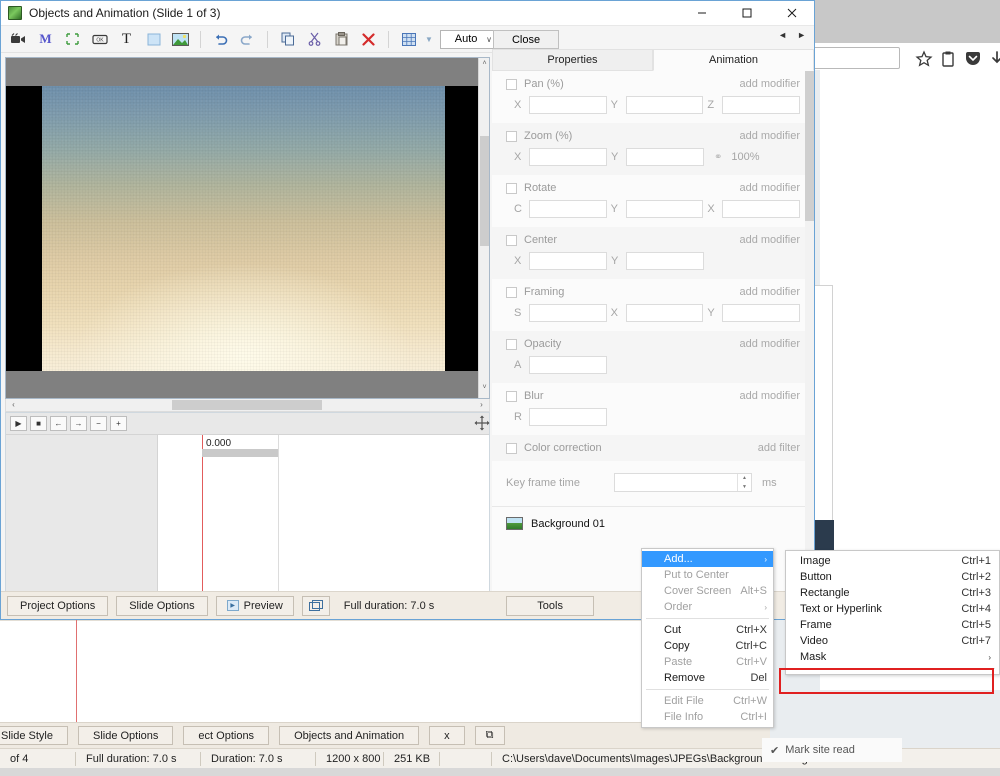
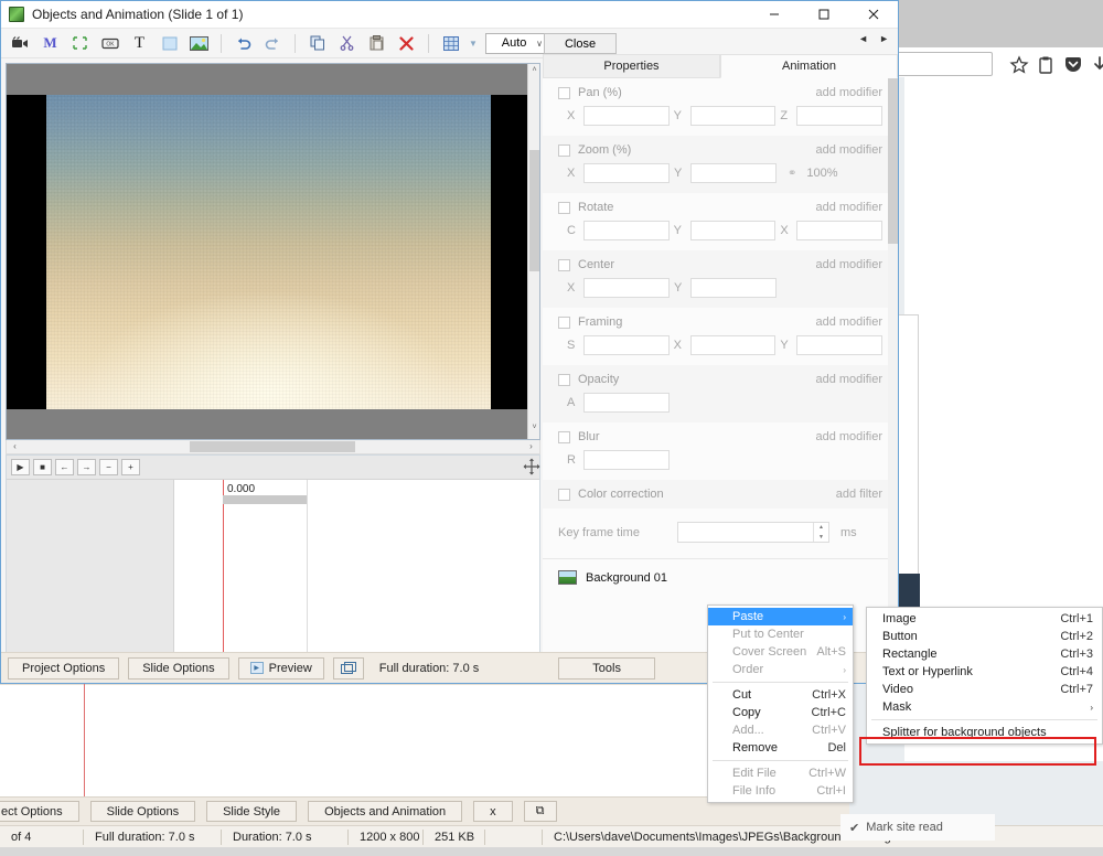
- Slide Style
+ ect Options
  Slide Options
- ect Options
+ Slide Style
  Objects and Animation
  x
  ⧉
  of 4
  Full duration: 7.0 s
  Duration: 7.0 s
  1200 x 800
  251 KB
  C:\Users\dave\Documents\Images\JPEGs\Backgroun
  ✔
  Mark site read
- Objects and Animation (Slide 1 of 3)
+ Objects and Animation (Slide 1 of 1)
  M
  T
  ▼
  Auto
  ∨
  Close
  ◄
  ►
  ‹
  ›
  ▶
  ■
  ←
  →
  −
  +
  0.000
  Properties
  Animation
  Pan (%)
  add modifier
  X
  Y
  Z
  Zoom (%)
  add modifier
  X
  Y
  ⚭
  100%
  Rotate
  add modifier
  C
  Y
  X
  Center
  add modifier
  X
  Y
  Framing
  add modifier
  S
  X
  Y
  Opacity
  add modifier
  A
  Blur
  add modifier
  R
  Color correction
  add filter
  Key frame time
  ms
  Background 01
  Project Options
  Slide Options
  Preview
  Full duration: 7.0 s
  Tools
- Add...
+ Paste
  ›
  Put to Center
  Cover Screen
  Alt+S
  Order
  ›
  Cut
  Ctrl+X
  Copy
  Ctrl+C
- Paste
+ Add...
  Ctrl+V
  Remove
  Del
  Edit File
  Ctrl+W
  File Info
  Ctrl+I
  Image
  Ctrl+1
  Button
  Ctrl+2
  Rectangle
  Ctrl+3
  Text or Hyperlink
  Ctrl+4
- Frame
- Ctrl+5
  Video
  Ctrl+7
  Mask
  ›
+ Splitter for background objects
